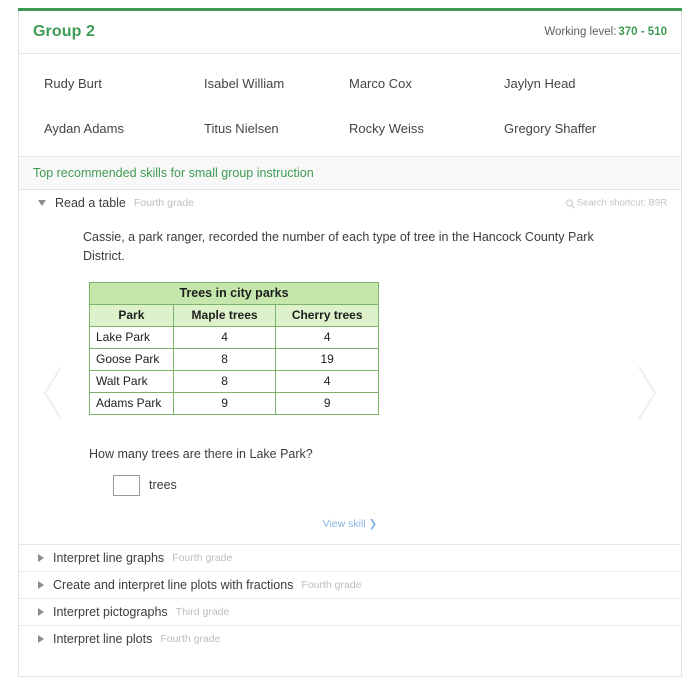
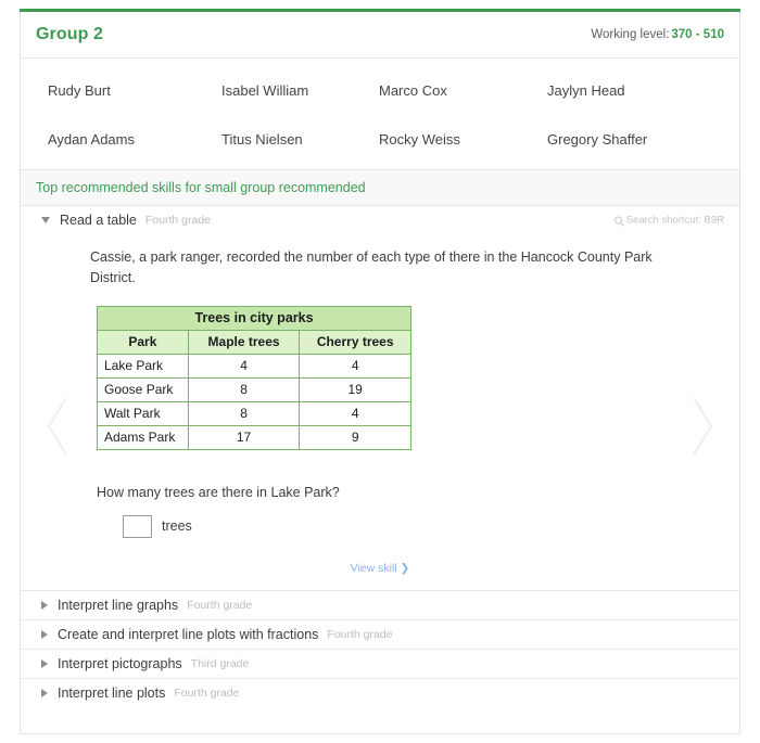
  Group 2
  Working level: 370 - 510
  Rudy Burt
  Isabel William
  Marco Cox
  Jaylyn Head
  Aydan Adams
  Titus Nielsen
  Rocky Weiss
  Gregory Shaffer
- Top recommended skills for small group instruction
+ Top recommended skills for small group recommended
  Read a table
  Fourth grade
  Search shortcut: B9R
- Cassie, a park ranger, recorded the number of each type of tree in the Hancock County Park District.
+ Cassie, a park ranger, recorded the number of each type of there in the Hancock County Park District.
  Trees in city parks
  Park	Maple trees	Cherry trees
  Lake Park	4	4
  Goose Park	8	19
  Walt Park	8	4
- Adams Park	9	9
+ Adams Park	17	9
  How many trees are there in Lake Park?
  trees
  View skill ❯
  Interpret line graphs
  Fourth grade
  Create and interpret line plots with fractions
  Fourth grade
  Interpret pictographs
  Third grade
  Interpret line plots
  Fourth grade
